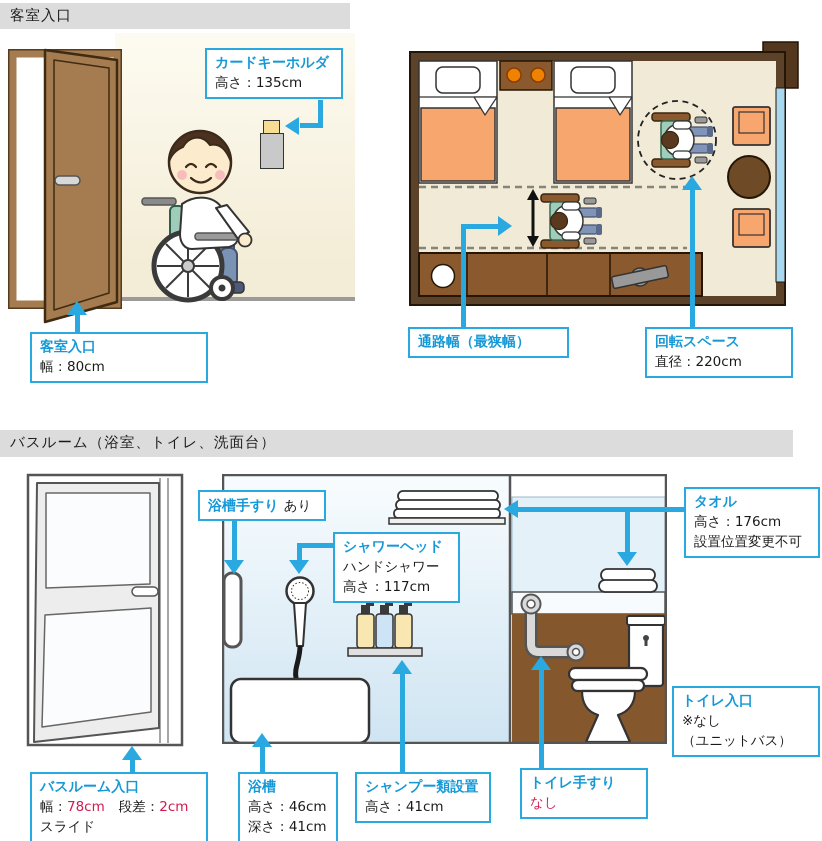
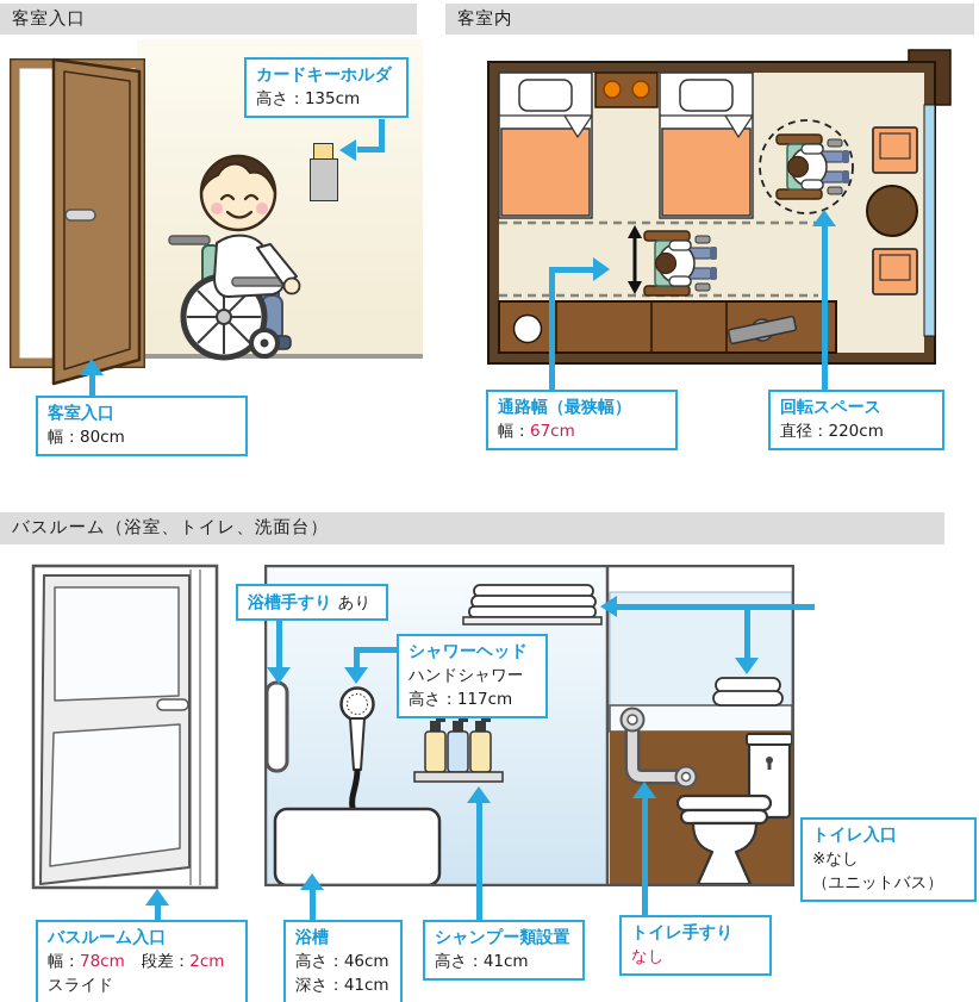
  客室入口
+ 客室内
  バスルーム（浴室、トイレ、洗面台）
  カードキーホルダ
  高さ：135cm
  客室入口
  幅：80cm
  通路幅（最狭幅）
+ 幅：67cm
  回転スペース
  直径：220cm
  浴槽手すり あり
  シャワーヘッド
  ハンドシャワー
  高さ：117cm
- タオル
- 高さ：176cm
- 設置位置変更不可
  バスルーム入口
  幅：78cm 段差：2cm
  スライド
  浴槽
  高さ：46cm
  深さ：41cm
  シャンプー類設置
  高さ：41cm
  トイレ手すり
  なし
  トイレ入口
  ※なし
  （ユニットバス）
